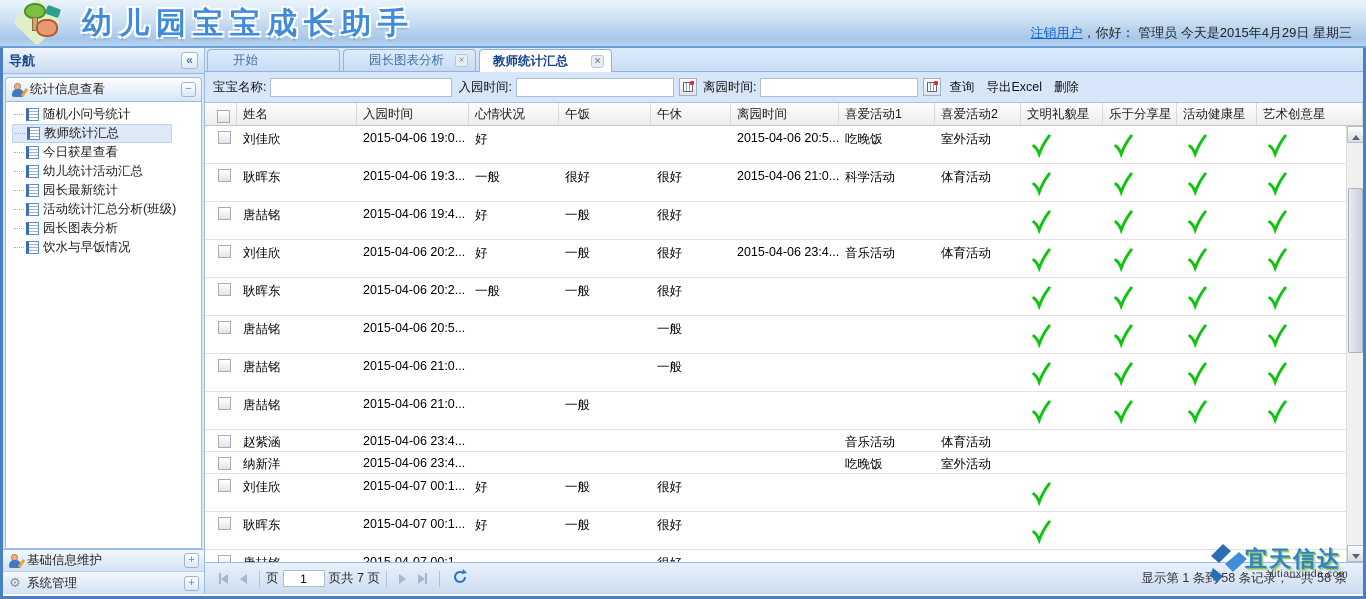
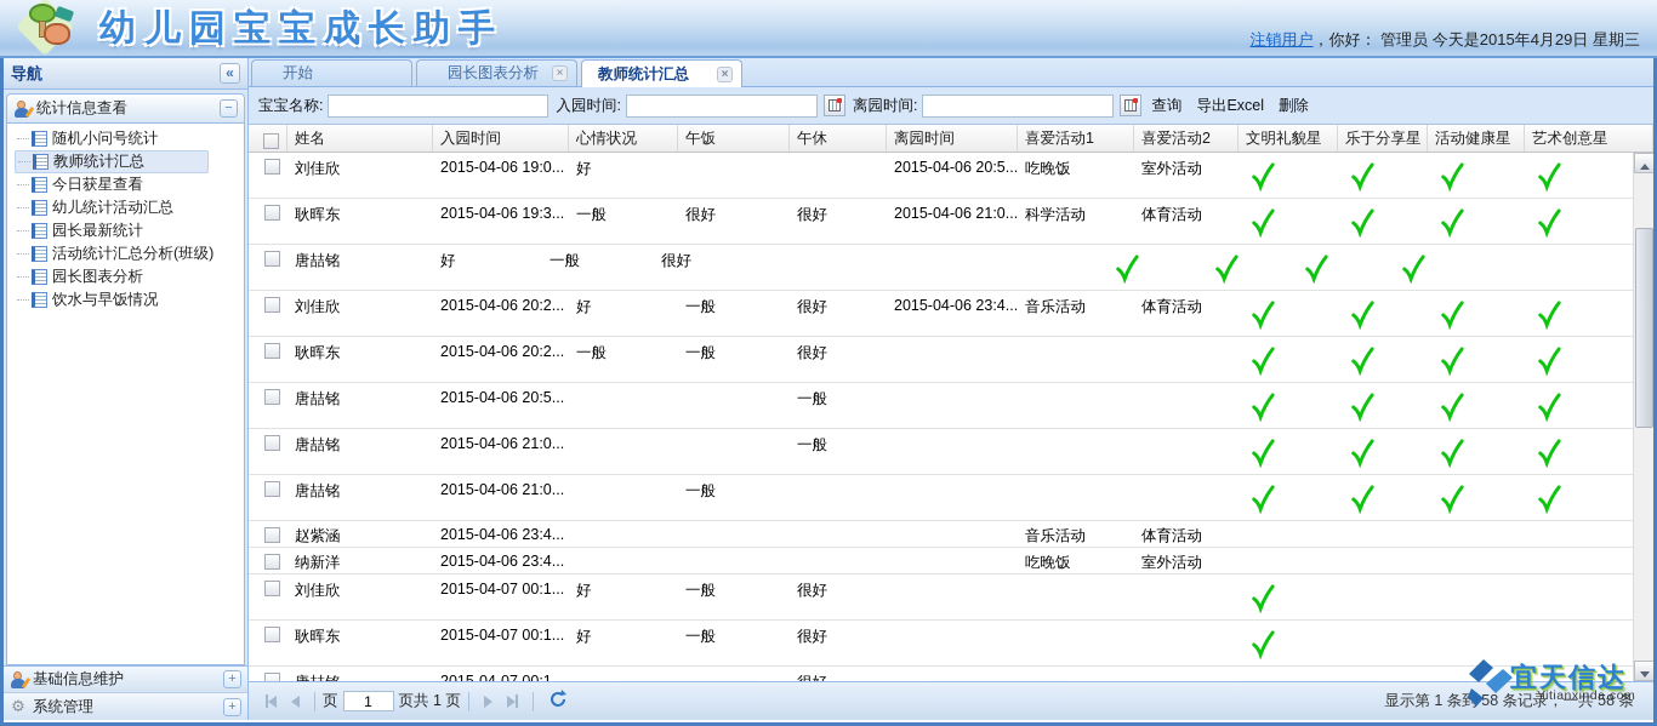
  幼儿园宝宝成长助手
  注销用户，你好： 管理员 今天是2015年4月29日 星期三
  导航
  «
  统计信息查看
  −
  随机小问号统计
  教师统计汇总
  今日获星查看
  幼儿统计活动汇总
  园长最新统计
  活动统计汇总分析(班级)
  园长图表分析
  饮水与早饭情况
  基础信息维护
  +
  ⚙
  系统管理
  +
  开始
  园长图表分析
  ×
  教师统计汇总
  ×
  宝宝名称:
  入园时间:
  离园时间:
  查询
  导出Excel
  删除
  姓名
  入园时间
  心情状况
  午饭
  午休
  离园时间
  喜爱活动1
  喜爱活动2
  文明礼貌星
  乐于分享星
  活动健康星
  艺术创意星
  刘佳欣
  2015-04-06 19:0...
  好
  2015-04-06 20:5...
  吃晚饭
  室外活动
  耿晖东
  2015-04-06 19:3...
  一般
  很好
  很好
  2015-04-06 21:0...
  科学活动
  体育活动
  唐喆铭
- 2015-04-06 19:4...
  好
  一般
  很好
  刘佳欣
  2015-04-06 20:2...
  好
  一般
  很好
  2015-04-06 23:4...
  音乐活动
  体育活动
  耿晖东
  2015-04-06 20:2...
  一般
  一般
  很好
  唐喆铭
  2015-04-06 20:5...
  一般
  唐喆铭
  2015-04-06 21:0...
  一般
  唐喆铭
  2015-04-06 21:0...
  一般
  赵紫涵
  2015-04-06 23:4...
  音乐活动
  体育活动
  纳新洋
  2015-04-06 23:4...
  吃晚饭
  室外活动
  刘佳欣
  2015-04-07 00:1...
  好
  一般
  很好
  耿晖东
  2015-04-07 00:1...
  好
  一般
  很好
  页
  1
- 页共 7 页
+ 页共 1 页
  显示第 1 条到 58 条记录，一共 58 条
  宜天信达
  Yitianxinda.com
